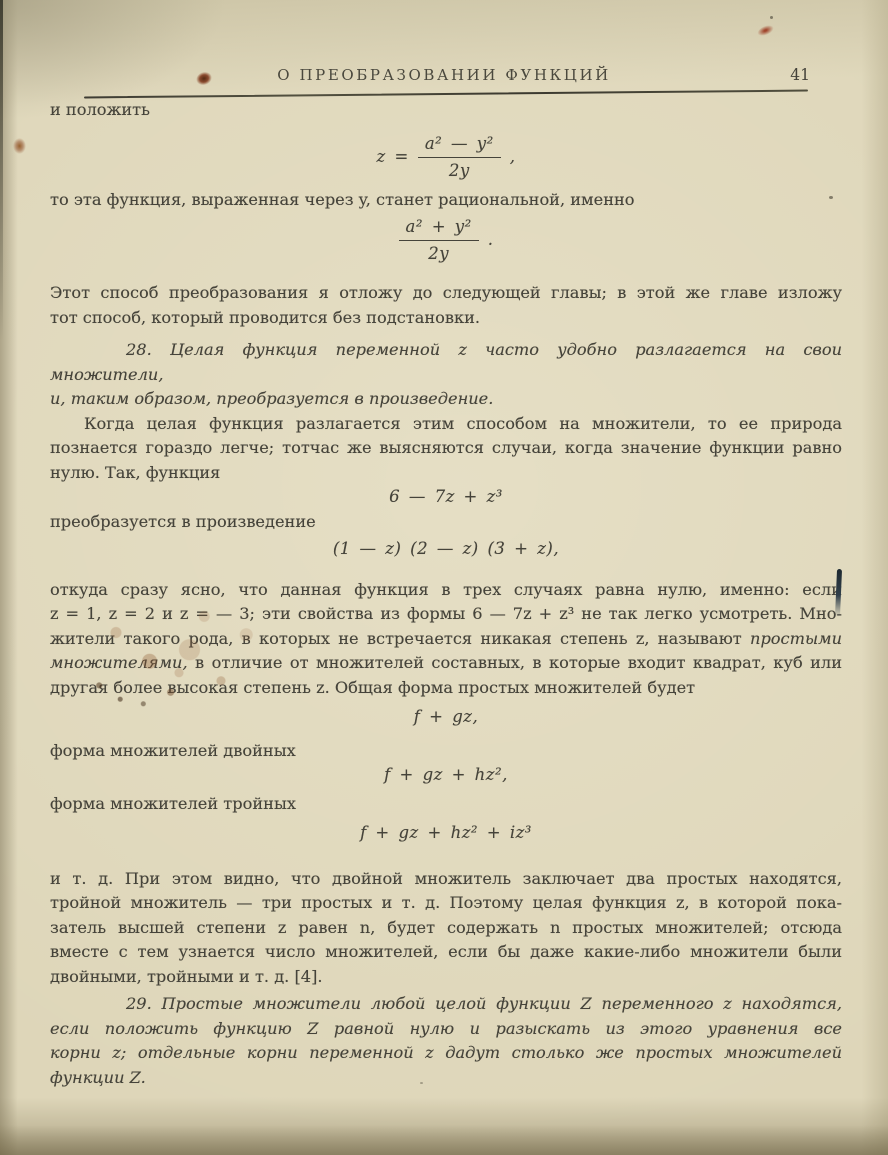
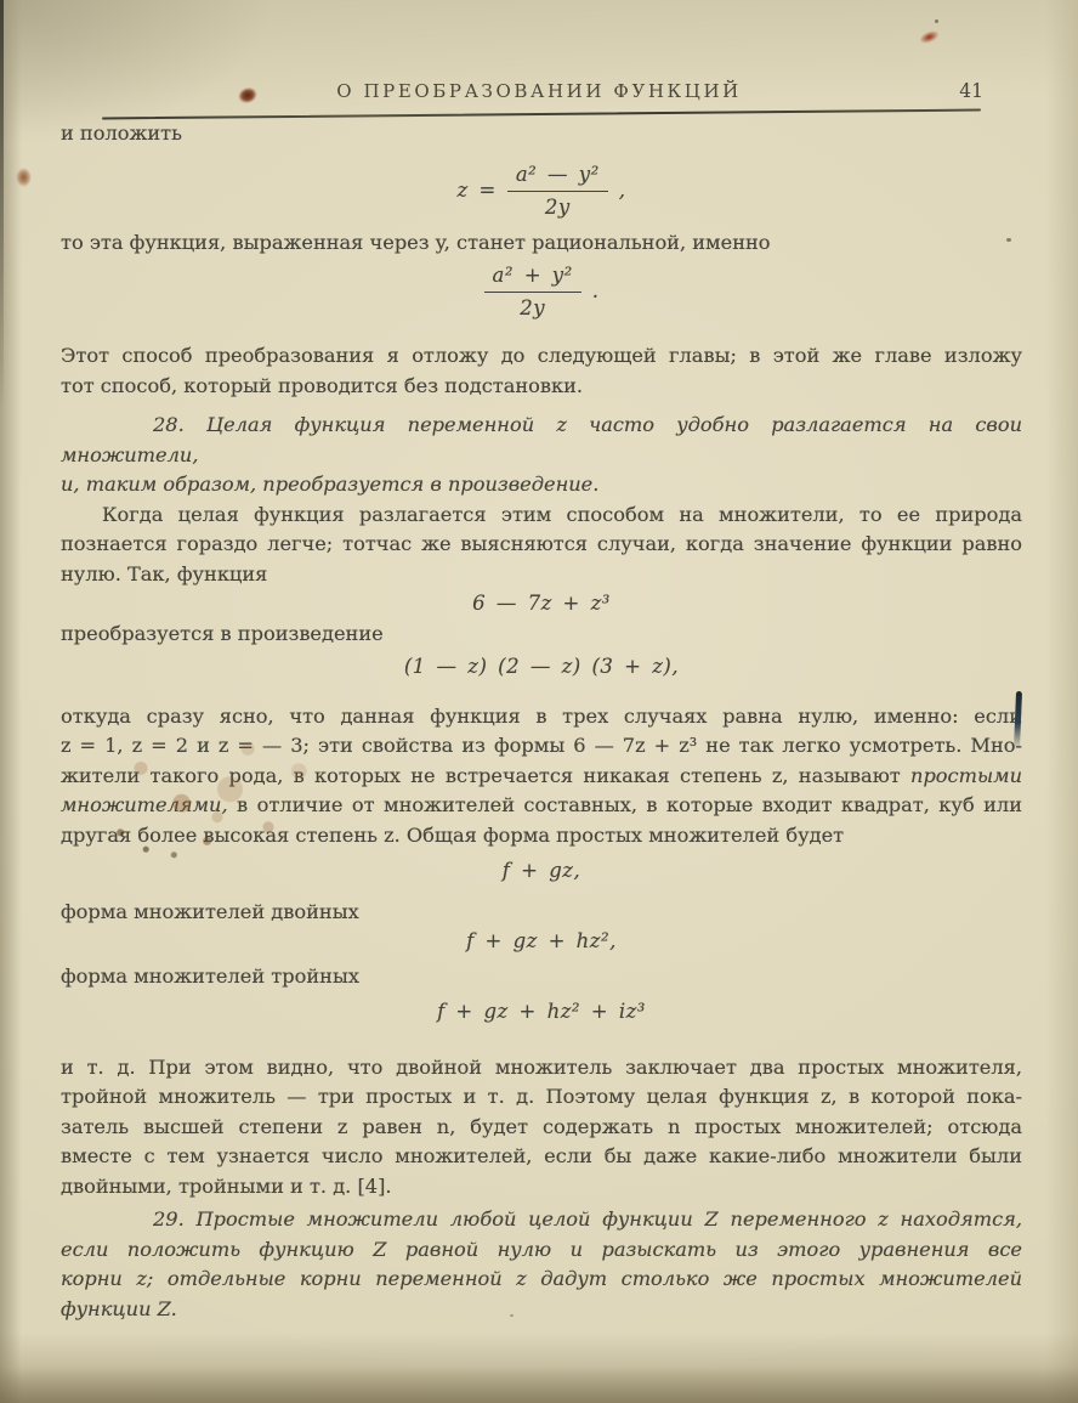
  О ПРЕОБРАЗОВАНИИ ФУНКЦИЙ
  41
  и положить
  z =
  a² — y²
  2y
  ,
  то эта функция, выраженная через y, станет рациональной, именно
  a² + y²
  2y
  .
  Этот способ преобразования я отложу до следующей главы; в этой же главе изложу
  тот способ, который проводится без подстановки.
  28. Целая функция переменной z часто удобно разлагается на свои множители,
  и, таким образом, преобразуется в произведение.
  Когда целая функция разлагается этим способом на множители, то ее природа
  познается гораздо легче; тотчас же выясняются случаи, когда значение функции равно
  нулю. Так, функция
  6 — 7z + z³
  преобразуется в произведение
  (1 — z) (2 — z) (3 + z),
  откуда сразу ясно, что данная функция в трех случаях равна нулю, именно: есл
  z =и свойства из формы 6 — 7z + z³ не так легко усмотреть. Мно
  жиорых не встречается никакая степень z, называют простыми
  мн от множителей составных, в которые входит квадрат, куб или
  f + gz,
  форма множителей двойных
  f + gz + hz²,
  форма множителей тройных
  f + gz + hz² + iz³
- и т. д. При этом видно, что двойной множитель заключает два простых находятся,
+ и т. д. При этом видно, что двойной множитель заключает два простых множителя,
  тройной множитель — три простых и т. д. Поэтому целая функция z, в которой пока-
  затель высшей степени z равен n, будет содержать n простых множителей; отсюда
  вместе с тем узнается число множителей, если бы даже какие-либо множители были
  двойными, тройными и т. д. [4].
  29. Простые множители любой целой функции Z переменного z находятся,
  если положить функцию Z равной нулю и разыскать из этого уравнения все
  корни z; отдельные корни переменной z дадут столько же простых множителей
  функции Z.
